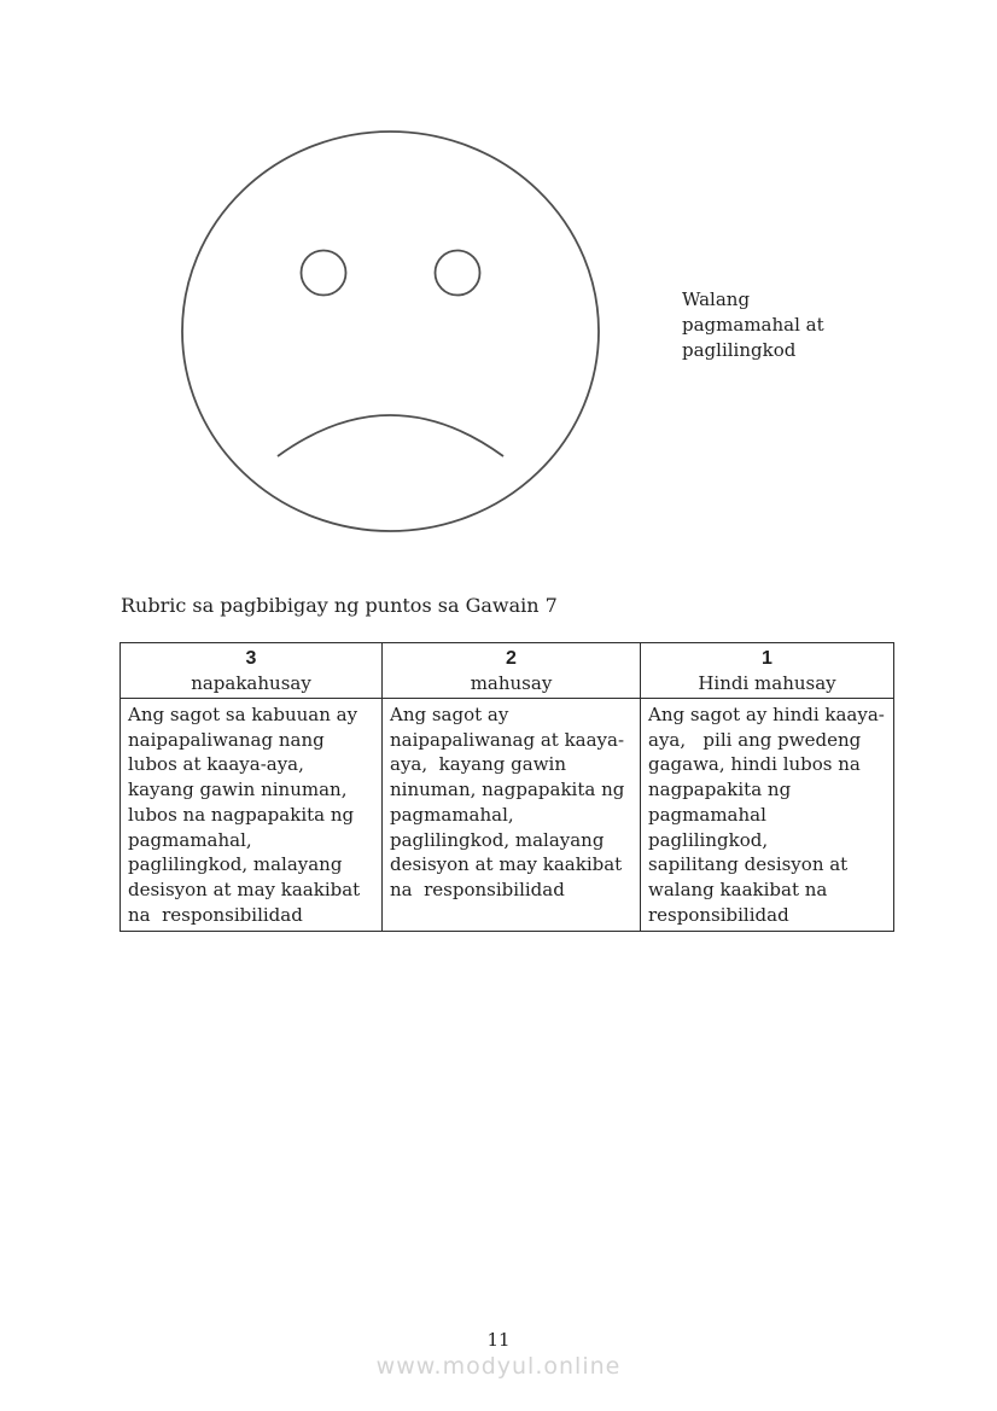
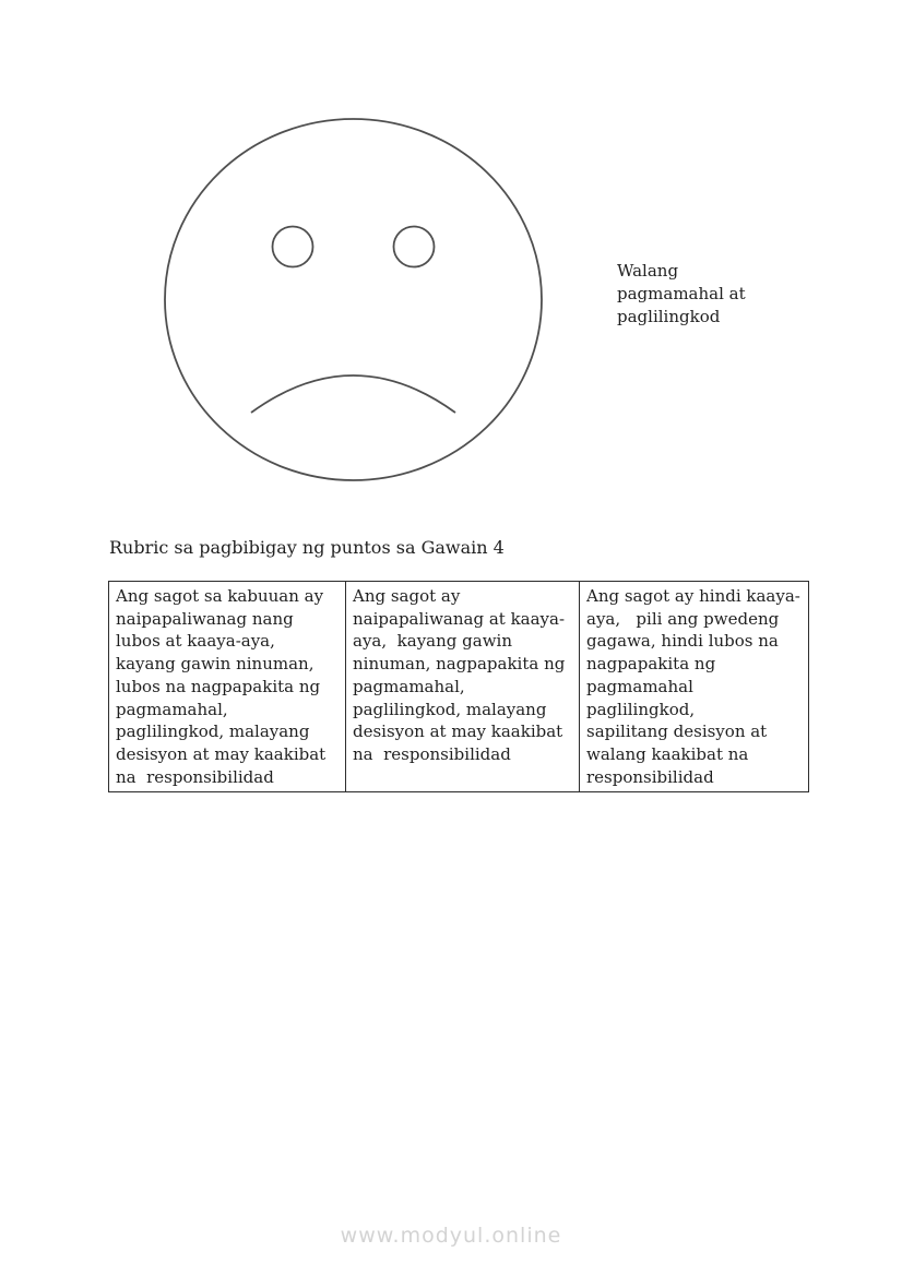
  Walang
  pagmamahal at
  paglilingkod
- Rubric sa pagbibigay ng puntos sa Gawain 7
+ Rubric sa pagbibigay ng puntos sa Gawain 4
- 3 napakahusay	2 mahusay	1 Hindi mahusay
  Ang sagot sa kabuuan ay naipapaliwanag nang lubos at kaaya-aya, kayang gawin ninuman, lubos na nagpapakita ng pagmamahal, paglilingkod, malayang desisyon at may kaakibat na responsibilidad	Ang sagot ay naipapaliwanag at kaaya- aya, kayang gawin ninuman, nagpapakita ng pagmamahal, paglilingkod, malayang desisyon at may kaakibat na responsibilidad	Ang sagot ay hindi kaaya- aya, pili ang pwedeng gagawa, hindi lubos na nagpapakita ng pagmamahal paglilingkod, sapilitang desisyon at walang kaakibat na responsibilidad
- 11
  www.modyul.online
